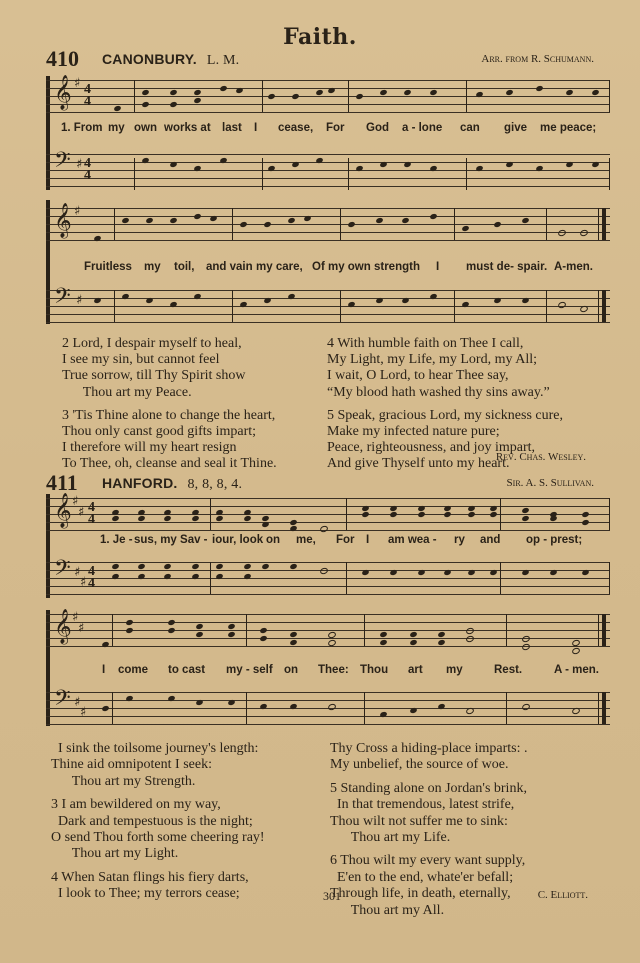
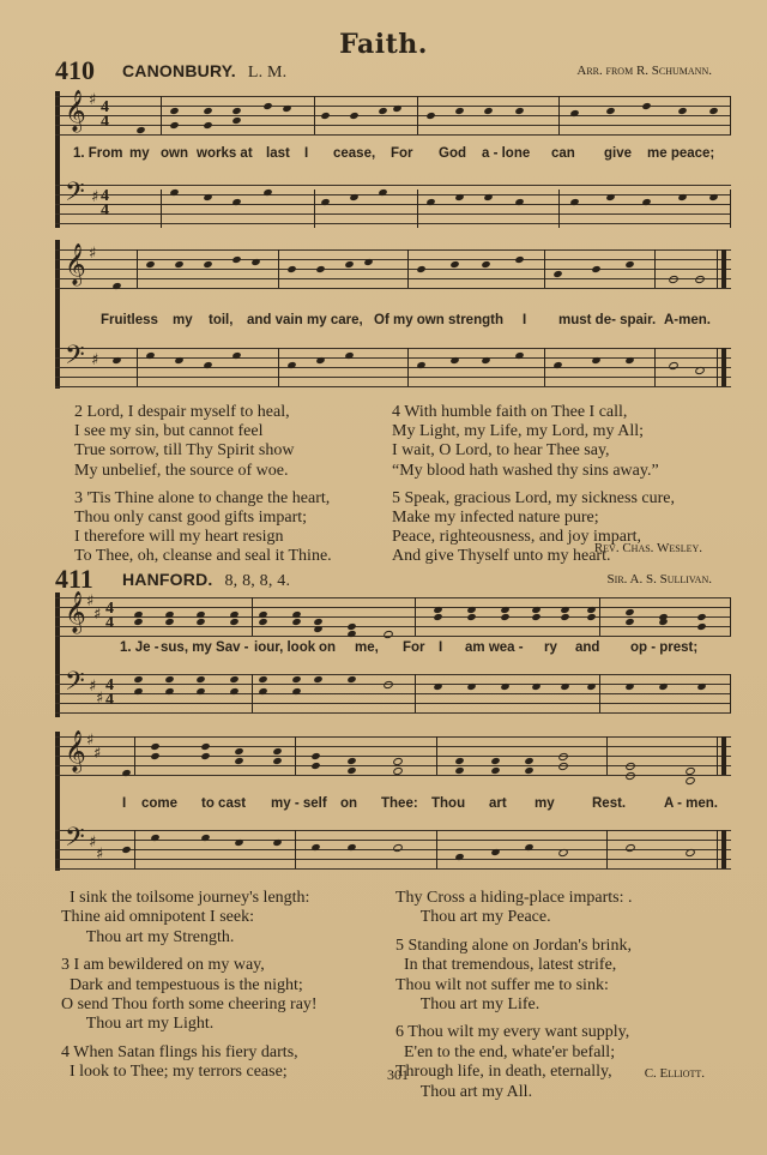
  Faith.
  410
  CANONBURY. L. M.
  Arr. from R. Schumann.
  𝄞
  ♯
  4
  4
  𝄢
  ♯
  4
  4
  1. From
  my
  own
  works at
  last
  I
  cease,
  For
  God
  a - lone
  can
  give
  me peace;
  𝄞
  ♯
  𝄢
  ♯
  Fruitless
  my
  toil,
  and vain
  my care,
  Of my own strength
  I
  must de- spair.
  A-men.
  2 Lord, I despair myself to heal,
  I see my sin, but cannot feel
  True sorrow, till Thy Spirit show
- Thou art my Peace.
+ My unbelief, the source of woe.
  3 'Tis Thine alone to change the heart,
  Thou only canst good gifts impart;
  I therefore will my heart resign
  To Thee, oh, cleanse and seal it Thine.
  4 With humble faith on Thee I call,
  My Light, my Life, my Lord, my All;
  I wait, O Lord, to hear Thee say,
  “My blood hath washed thy sins away.”
  5 Speak, gracious Lord, my sickness cure,
  Make my infected nature pure;
  Peace, righteousness, and joy impart,
  And give Thyself unto my heart.
  Rev. Chas. Wesley.
  411
  HANFORD. 8, 8, 8, 4.
  Sir. A. S. Sullivan.
  𝄞
  ♯
  ♯
  4
  4
  𝄢
  ♯
  ♯
  4
  4
  1. Je -
  sus, my Sav -
  iour, look
  on
  me,
  For
  I
  am wea -
  ry
  and
  op - prest;
  𝄞
  ♯
  ♯
  𝄢
  ♯
  ♯
  I
  come
  to cast
  my - self
  on
  Thee:
  Thou
  art
  my
  Rest.
  A - men.
  I sink the toilsome journey's length:
  Thine aid omnipotent I seek:
  Thou art my Strength.
  3 I am bewildered on my way,
  Dark and tempestuous is the night;
  O send Thou forth some cheering ray!
  Thou art my Light.
  4 When Satan flings his fiery darts,
  I look to Thee; my terrors cease;
  Thy Cross a hiding-place imparts: .
- My unbelief, the source of woe.
+ Thou art my Peace.
  5 Standing alone on Jordan's brink,
  In that tremendous, latest strife,
  Thou wilt not suffer me to sink:
  Thou art my Life.
  6 Thou wilt my every want supply,
  E'en to the end, whate'er befall;
  Through life, in death, eternally,
  Thou art my All.
  301
  C. Elliott.
